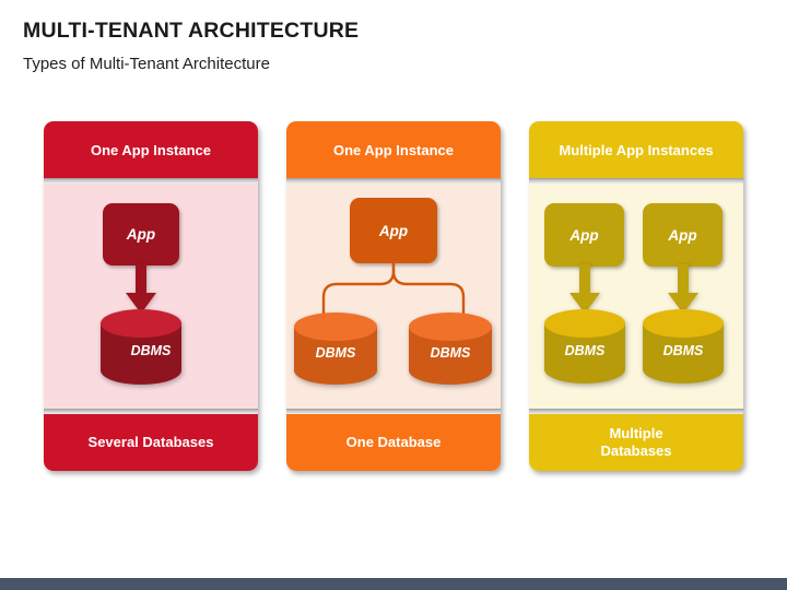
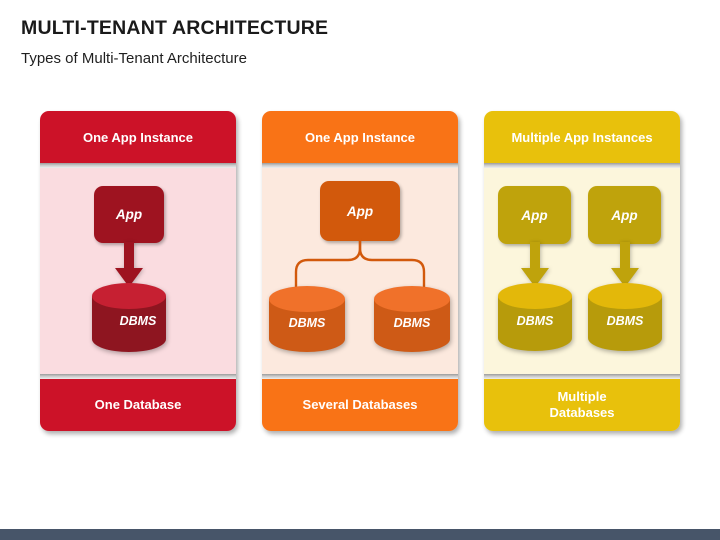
  MULTI-TENANT ARCHITECTURE
  Types of Multi-Tenant Architecture
  One App Instance
  App
  DBMS
- Several Databases
+ One Database
  One App Instance
  App
  DBMS
  DBMS
- One Database
+ Several Databases
  Multiple App Instances
  App
  App
  DBMS
  DBMS
  Multiple
  Databases
